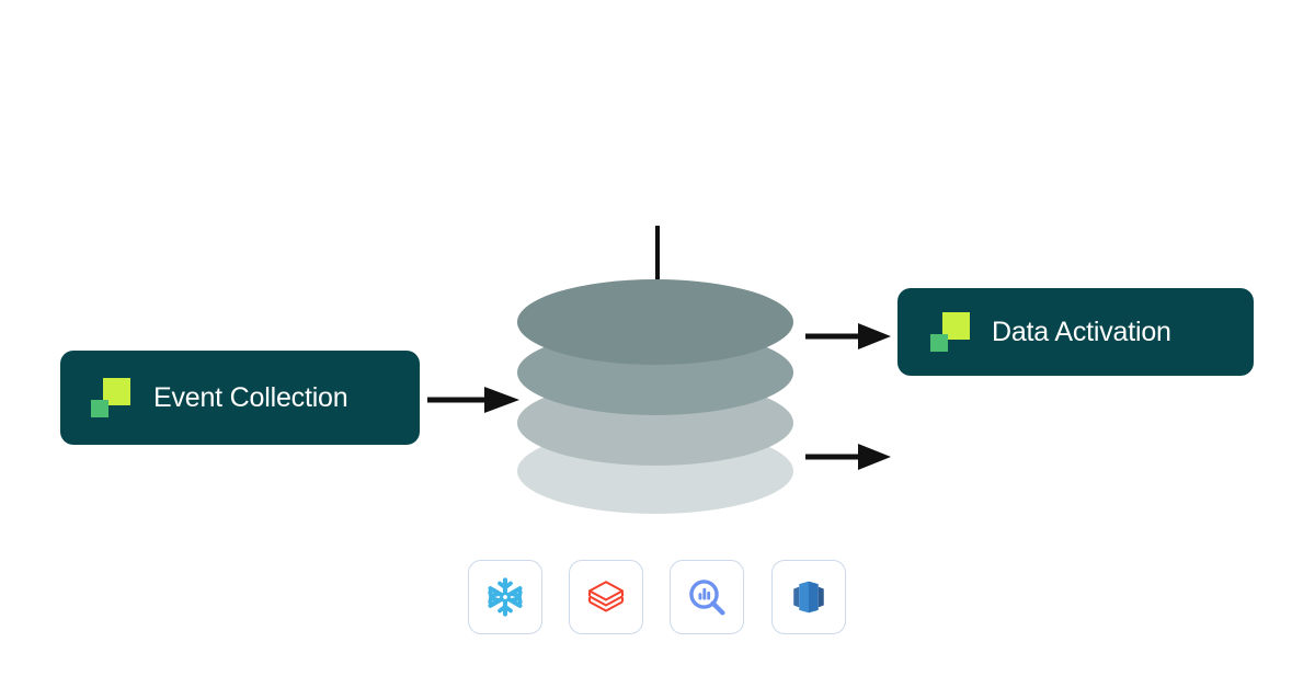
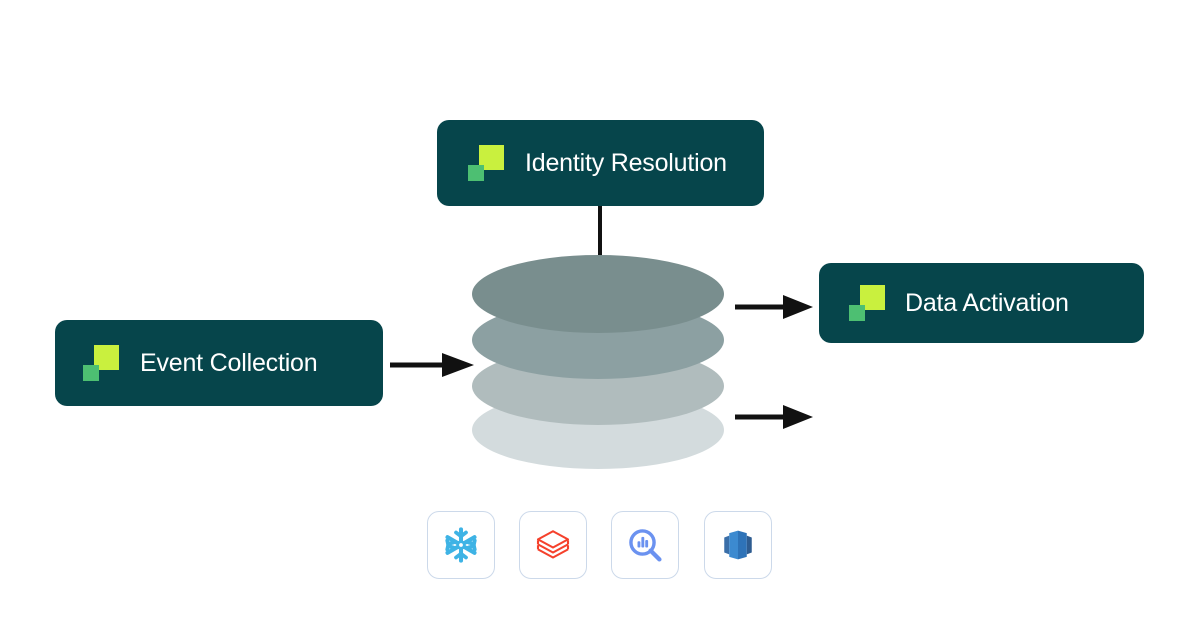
+ Identity Resolution
  Event Collection
  Data Activation
